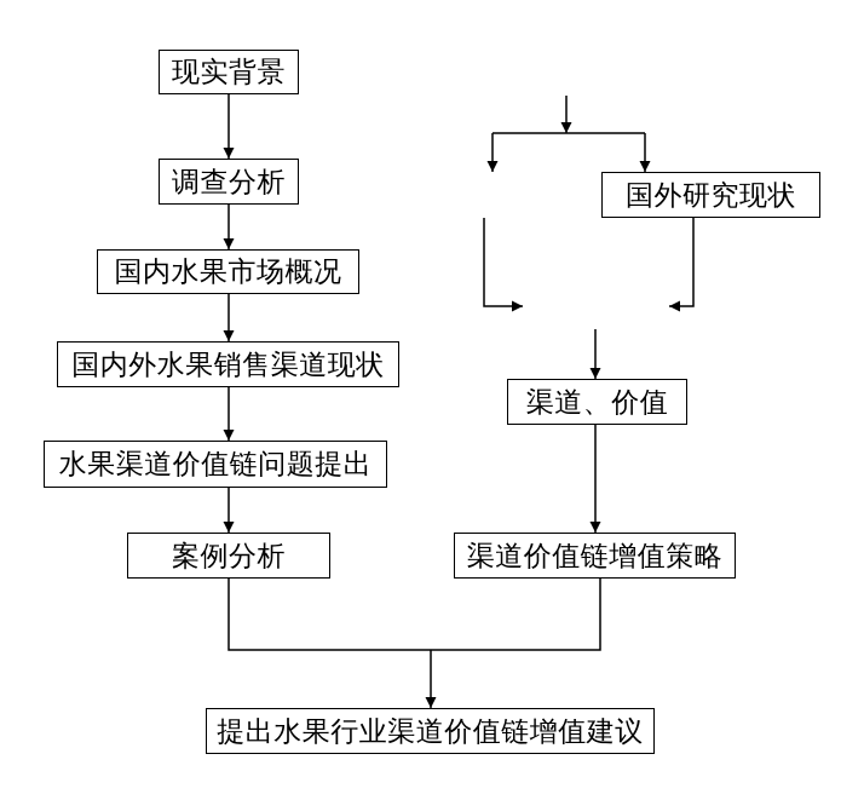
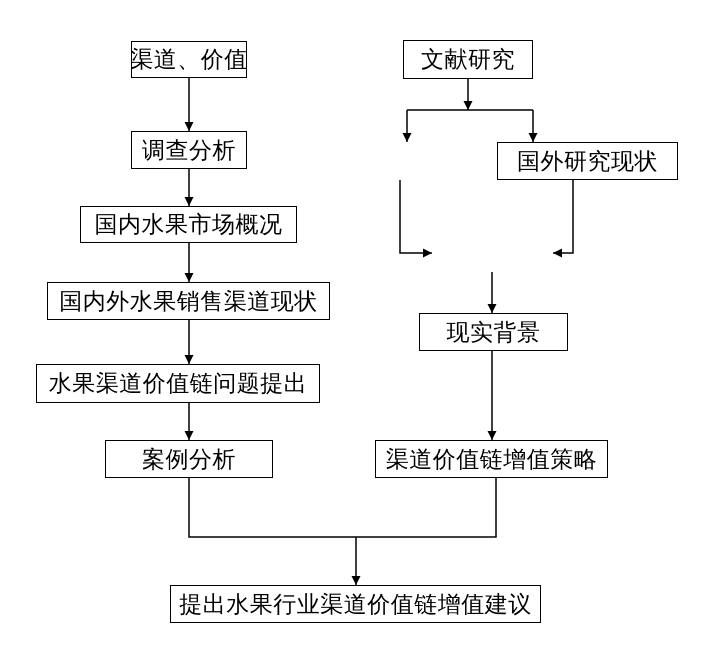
- 现实背景
+ 渠道、价值
  调查分析
  国内水果市场概况
  国内外水果销售渠道现状
  水果渠道价值链问题提出
  案例分析
+ 文献研究
  国外研究现状
- 渠道、价值
+ 现实背景
  渠道价值链增值策略
  提出水果行业渠道价值链增值建议
